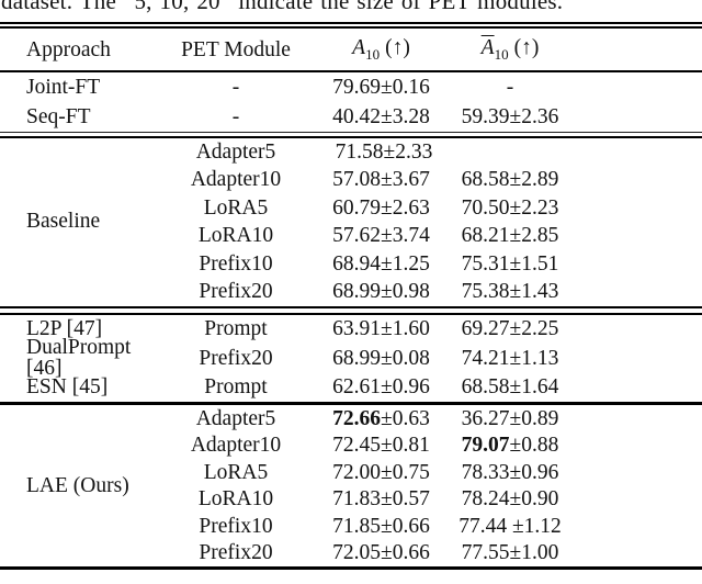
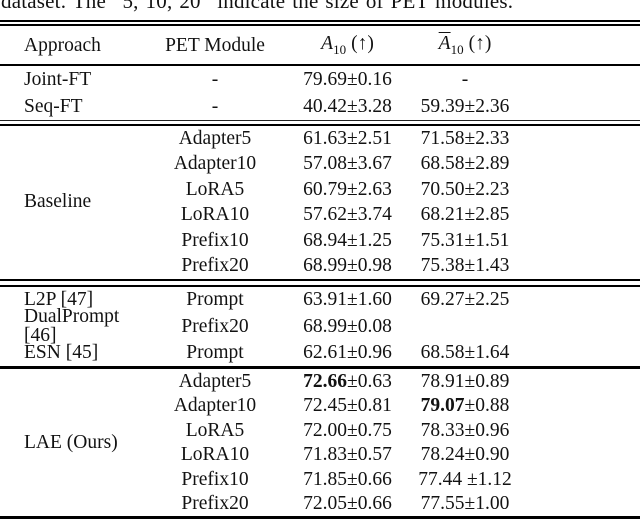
  dataset. The “5, 10, 20” indicate the size of PET modules.
  Approach
  PET Module
  A10 (↑)
  A10 (↑)
  Joint-FT
  -
  79.69±0.16
  -
  Seq-FT
  -
  40.42±3.28
  59.39±2.36
  Baseline
  Adapter5
+ 61.63±2.51
  71.58±2.33
  Adapter10
  57.08±3.67
  68.58±2.89
  LoRA5
  60.79±2.63
  70.50±2.23
  LoRA10
  57.62±3.74
  68.21±2.85
  Prefix10
  68.94±1.25
  75.31±1.51
  Prefix20
  68.99±0.98
  75.38±1.43
  L2P [47]
  Prompt
  63.91±1.60
  69.27±2.25
  DualPrompt [46]
  Prefix20
  68.99±0.08
- 74.21±1.13
  ESN [45]
  Prompt
  62.61±0.96
  68.58±1.64
  LAE (Ours)
  Adapter5
  72.66±0.63
- 36.27±0.89
+ 78.91±0.89
  Adapter10
  72.45±0.81
  79.07±0.88
  LoRA5
  72.00±0.75
  78.33±0.96
  LoRA10
  71.83±0.57
  78.24±0.90
  Prefix10
  71.85±0.66
  77.44 ±1.12
  Prefix20
  72.05±0.66
  77.55±1.00
